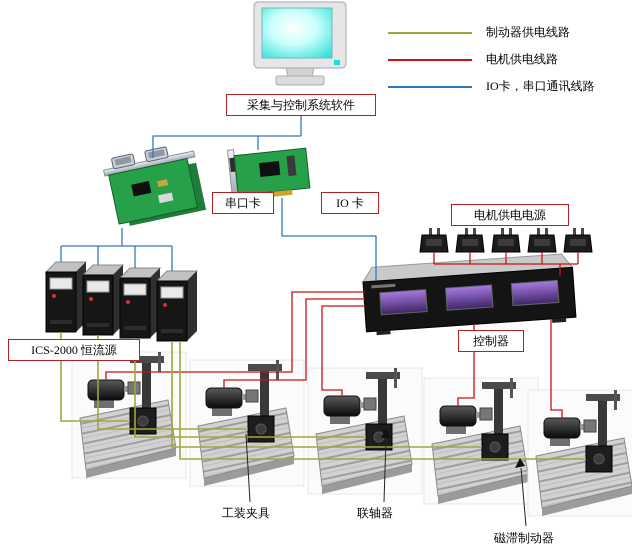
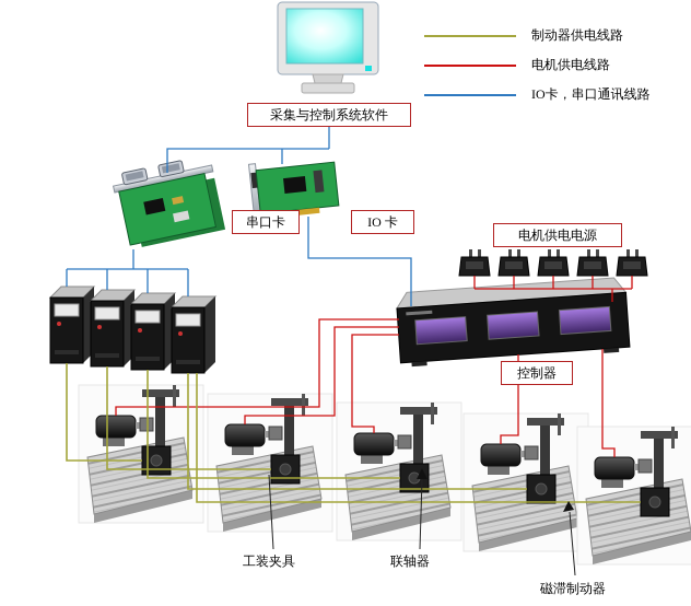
  制动器供电线路
  电机供电线路
  IO卡，串口通讯线路
  采集与控制系统软件
  串口卡
  IO 卡
  电机供电电源
  控制器
- ICS-2000 恒流源
  工装夹具
  联轴器
  磁滞制动器
